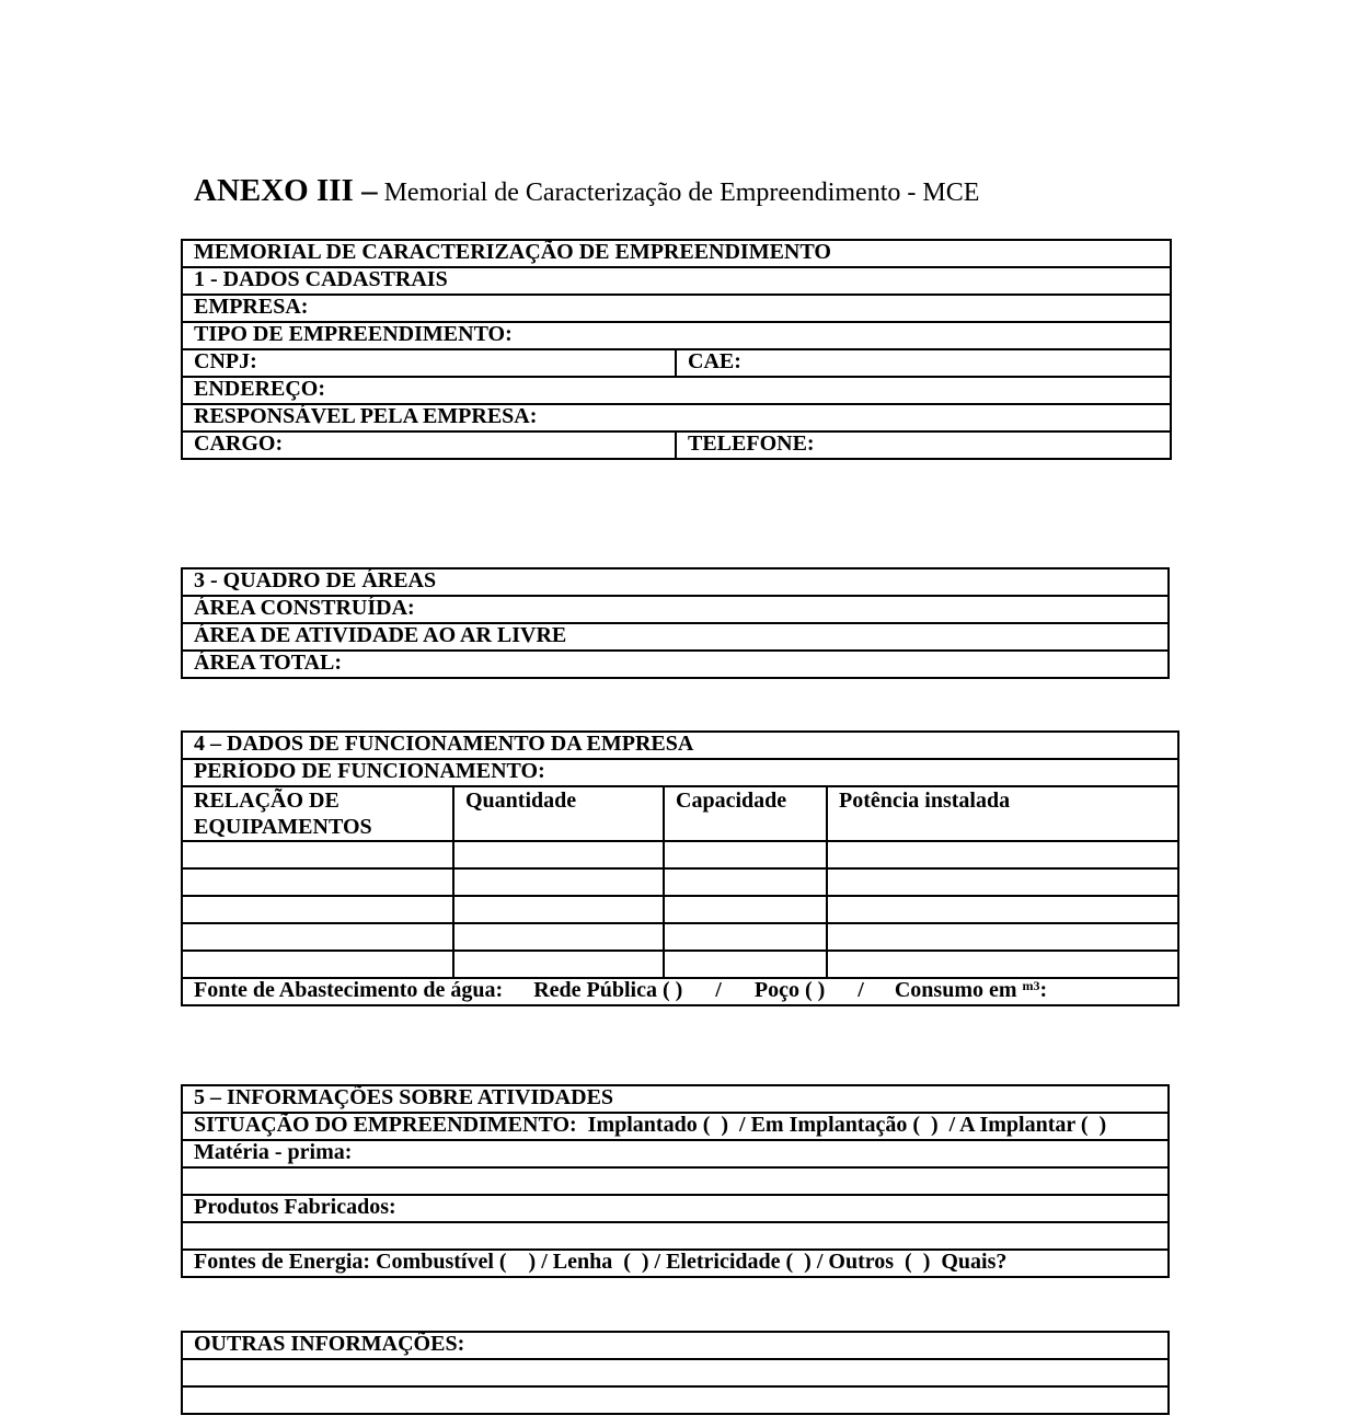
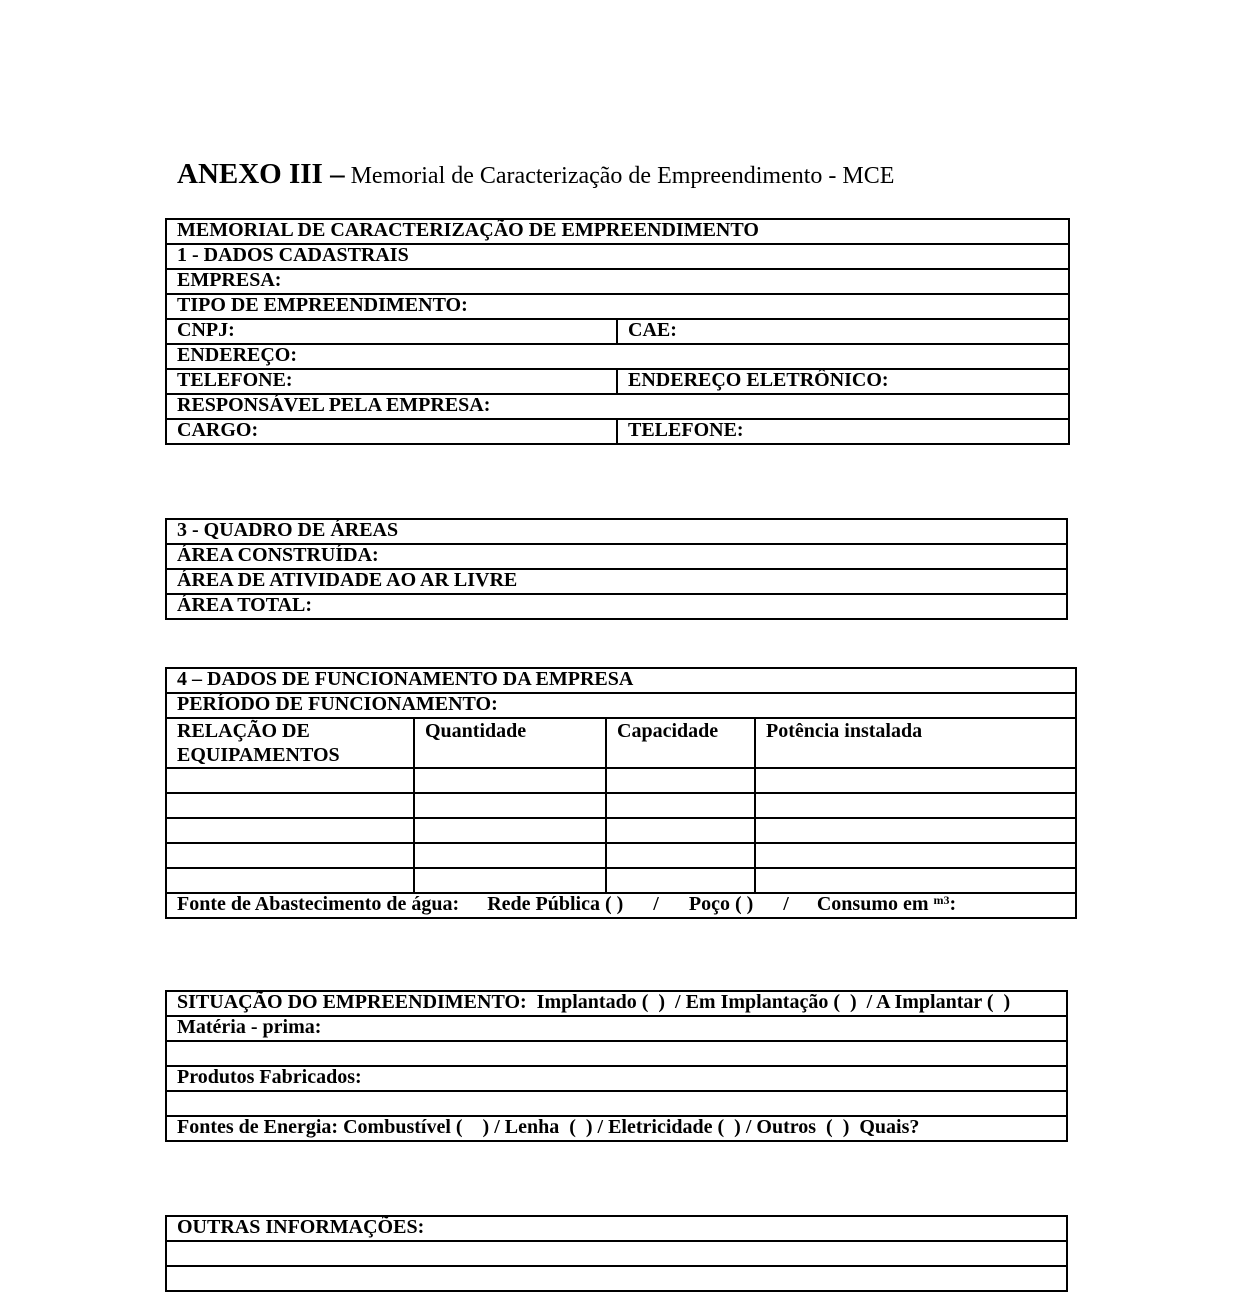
  ANEXO III – Memorial de Caracterização de Empreendimento - MCE
  MEMORIAL DE CARACTERIZAÇÃO DE EMPREENDIMENTO
  1 - DADOS CADASTRAIS
  EMPRESA:
  TIPO DE EMPREENDIMENTO:
  CNPJ:	CAE:
  ENDEREÇO:
+ TELEFONE:	ENDEREÇO ELETRÔNICO:
  RESPONSÁVEL PELA EMPRESA:
  CARGO:	TELEFONE:
  3 - QUADRO DE ÁREAS
  ÁREA CONSTRUÍDA:
  ÁREA DE ATIVIDADE AO AR LIVRE
  ÁREA TOTAL:
  4 – DADOS DE FUNCIONAMENTO DA EMPRESA
  PERÍODO DE FUNCIONAMENTO:
  RELAÇÃO DE EQUIPAMENTOS	Quantidade	Capacidade	Potência instalada
  Fonte de Abastecimento de água: Rede Pública ( ) / Poço ( ) / Consumo em m3:
- 5 – INFORMAÇÕES SOBRE ATIVIDADES
  SITUAÇÃO DO EMPREENDIMENTO: Implantado ( ) / Em Implantação ( ) / A Implantar ( )
  Matéria - prima:
  Produtos Fabricados:
  Fontes de Energia: Combustível ( ) / Lenha ( ) / Eletricidade ( ) / Outros ( ) Quais?
  OUTRAS INFORMAÇÕES:
